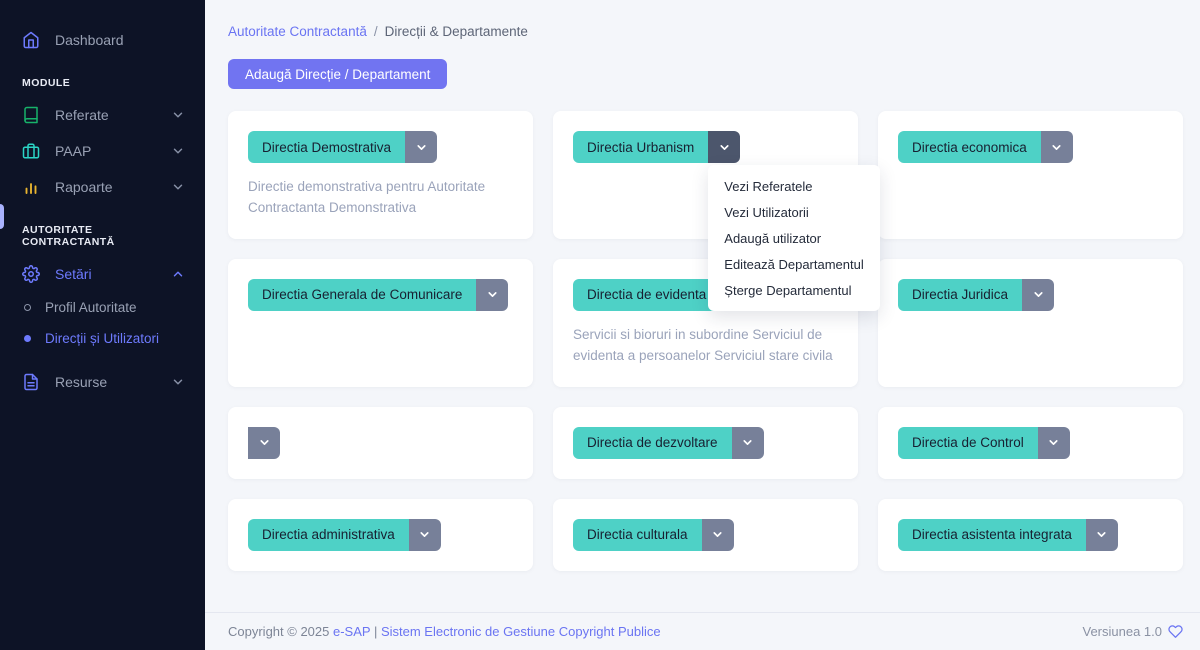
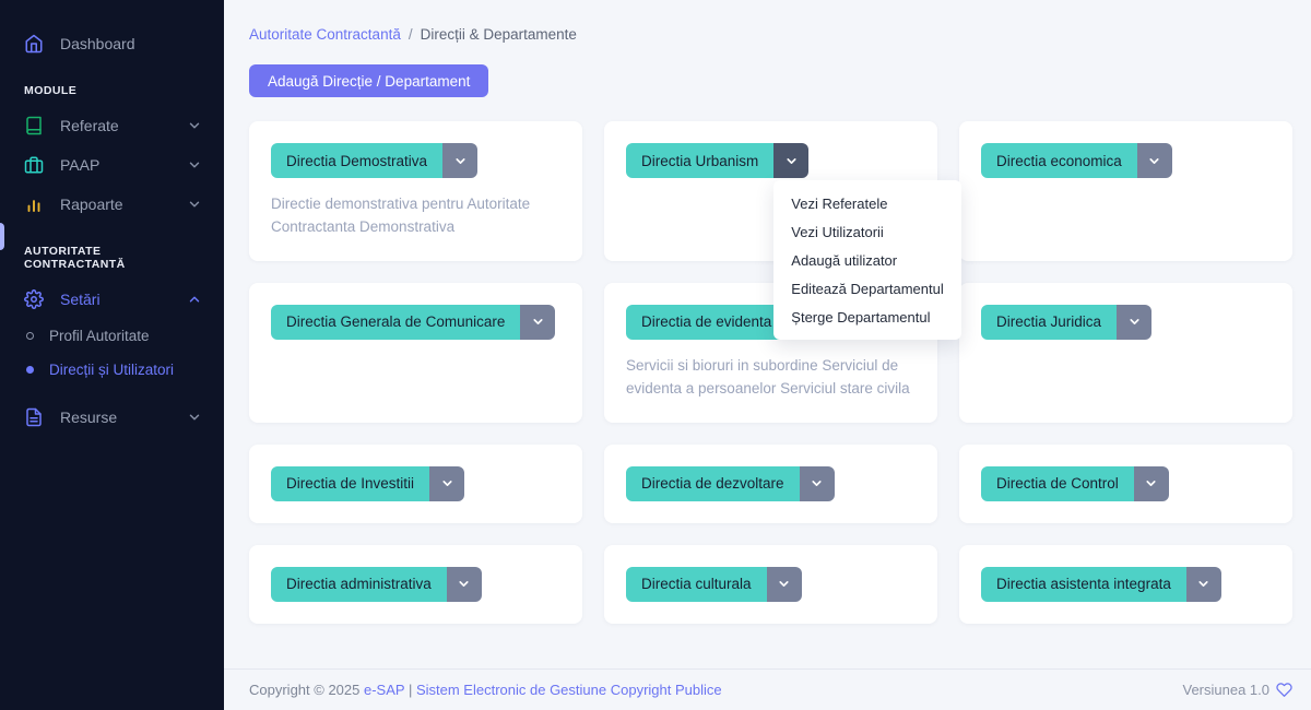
  Dashboard
  MODULE
  Referate
  PAAP
  Rapoarte
  AUTORITATE CONTRACTANTĂ
  Setări
  Profil Autoritate
  Direcții și Utilizatori
  Resurse
  Autoritate Contractantă
  /
  Direcții & Departamente
  Adaugă Direcție / Departament
  Directia Demostrativa
  Directie demonstrativa pentru Autoritate Contractanta Demonstrativa
  Directia Urbanism
  Vezi Referatele
  Vezi Utilizatorii
  Adaugă utilizator
  Editează Departamentul
  Șterge Departamentul
  Directia economica
  Directia Generala de Comunicare
  Directia de evidenta
  Servicii si bioruri in subordine Serviciul de evidenta a persoanelor Serviciul stare civila
  Directia Juridica
+ Directia de Investitii
  Directia de dezvoltare
  Directia de Control
  Directia administrativa
  Directia culturala
  Directia asistenta integrata
  Copyright © 2025 e-SAP | Sistem Electronic de Gestiune Copyright Publice
  Versiunea 1.0
